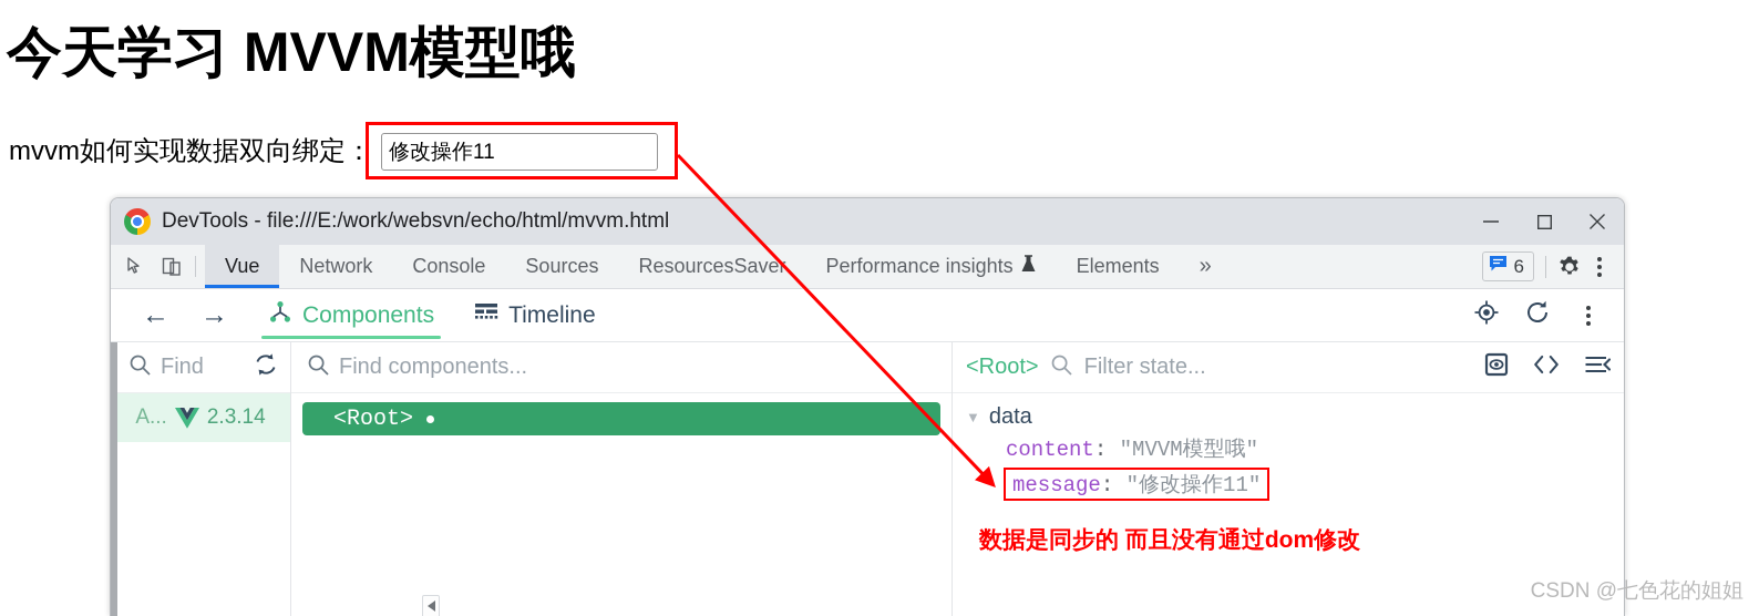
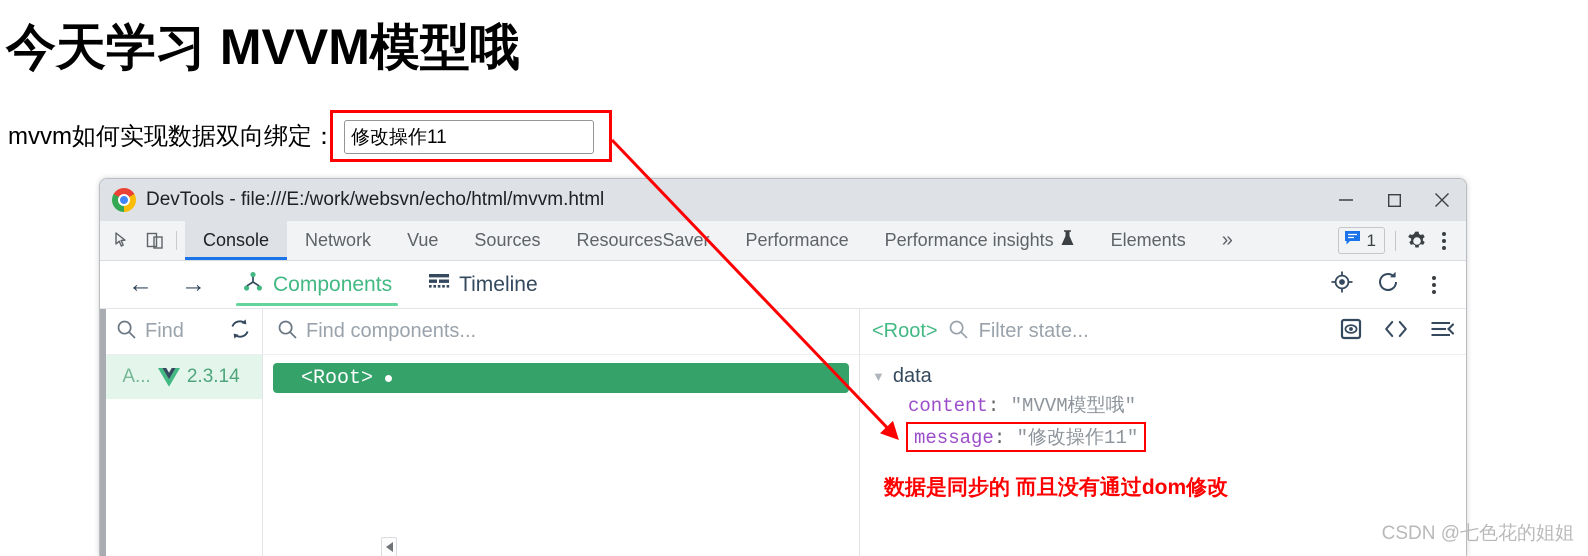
  今天学习 MVVM模型哦
  mvvm如何实现数据双向绑定：
  修改操作11
  DevTools - file:///E:/work/websvn/echo/html/mvvm.html
- Vue
+ Console
  Network
- Console
+ Vue
  Sources
  ResourcesSave
+ Performance
  Performance insights
  Elements
  »
- 6
+ 1
  ←
  →
  Components
  Timeline
  Find
  A...
  2.3.14
  Find components...
  <Root>
  <Root>
  Filter state...
  ▼
  data
  content: "MVVM模型哦"
  message: "修改操作11"
  数据是同步的 而且没有通过dom修改
  CSDN @七色花的姐姐
